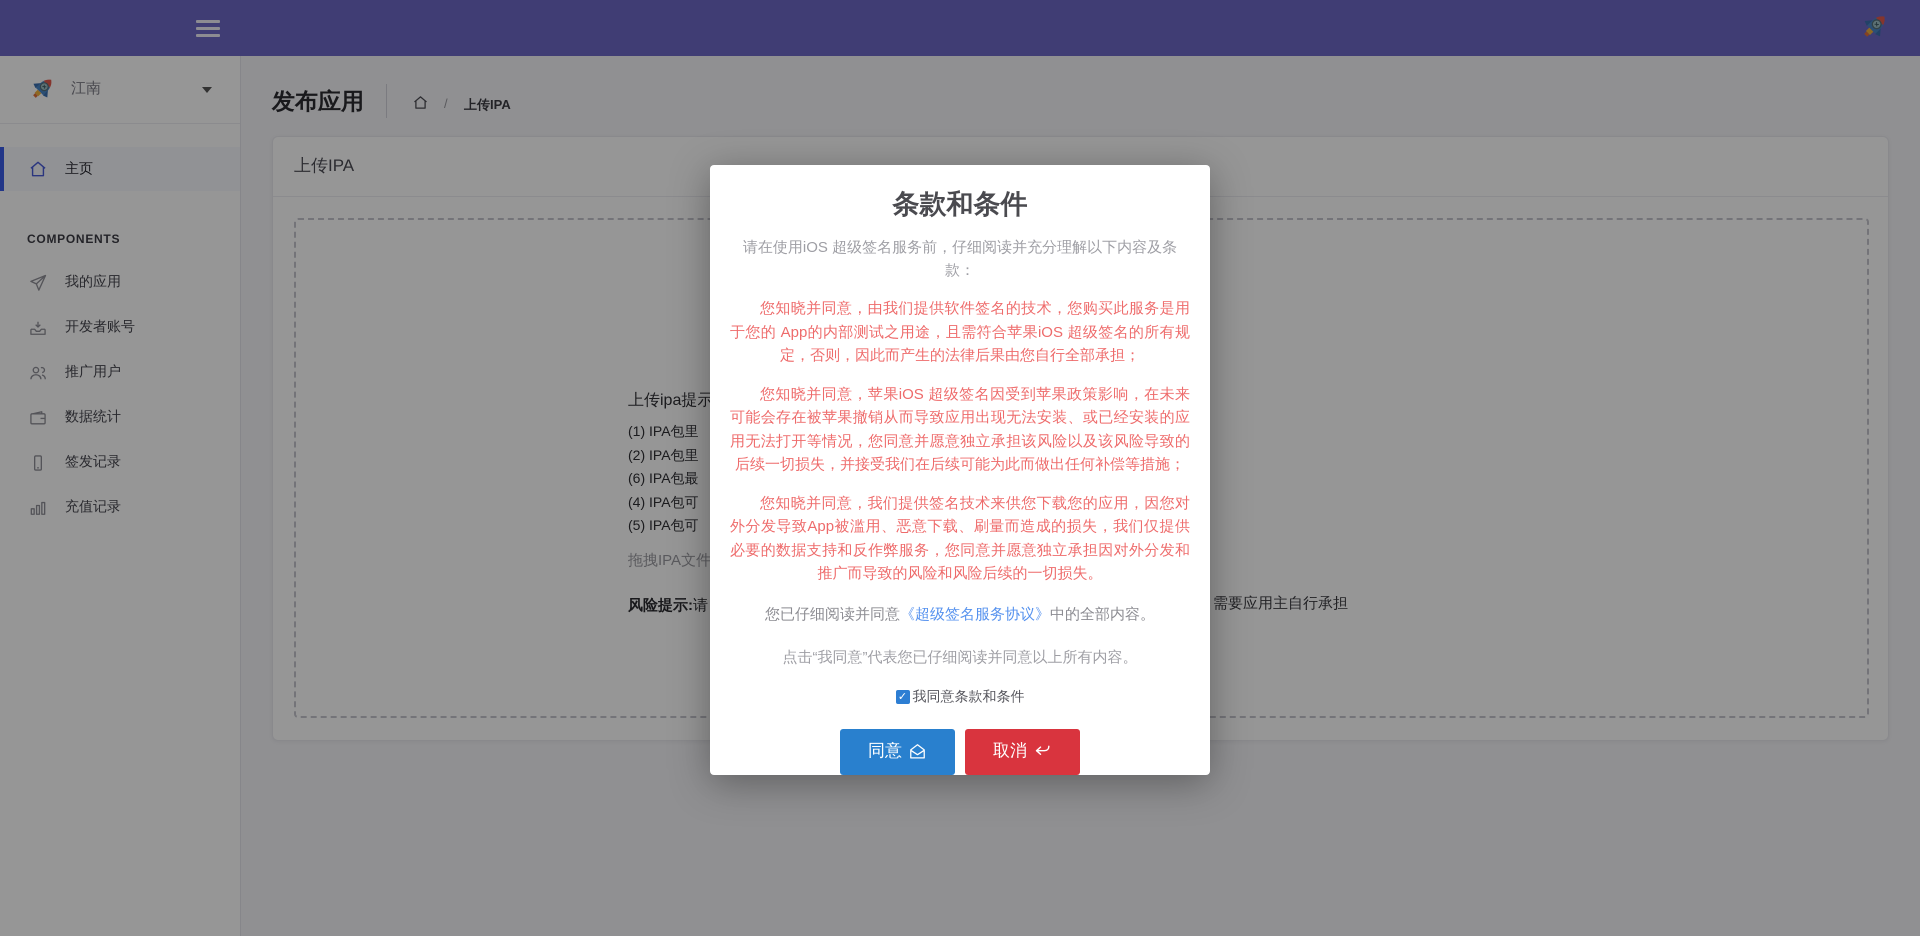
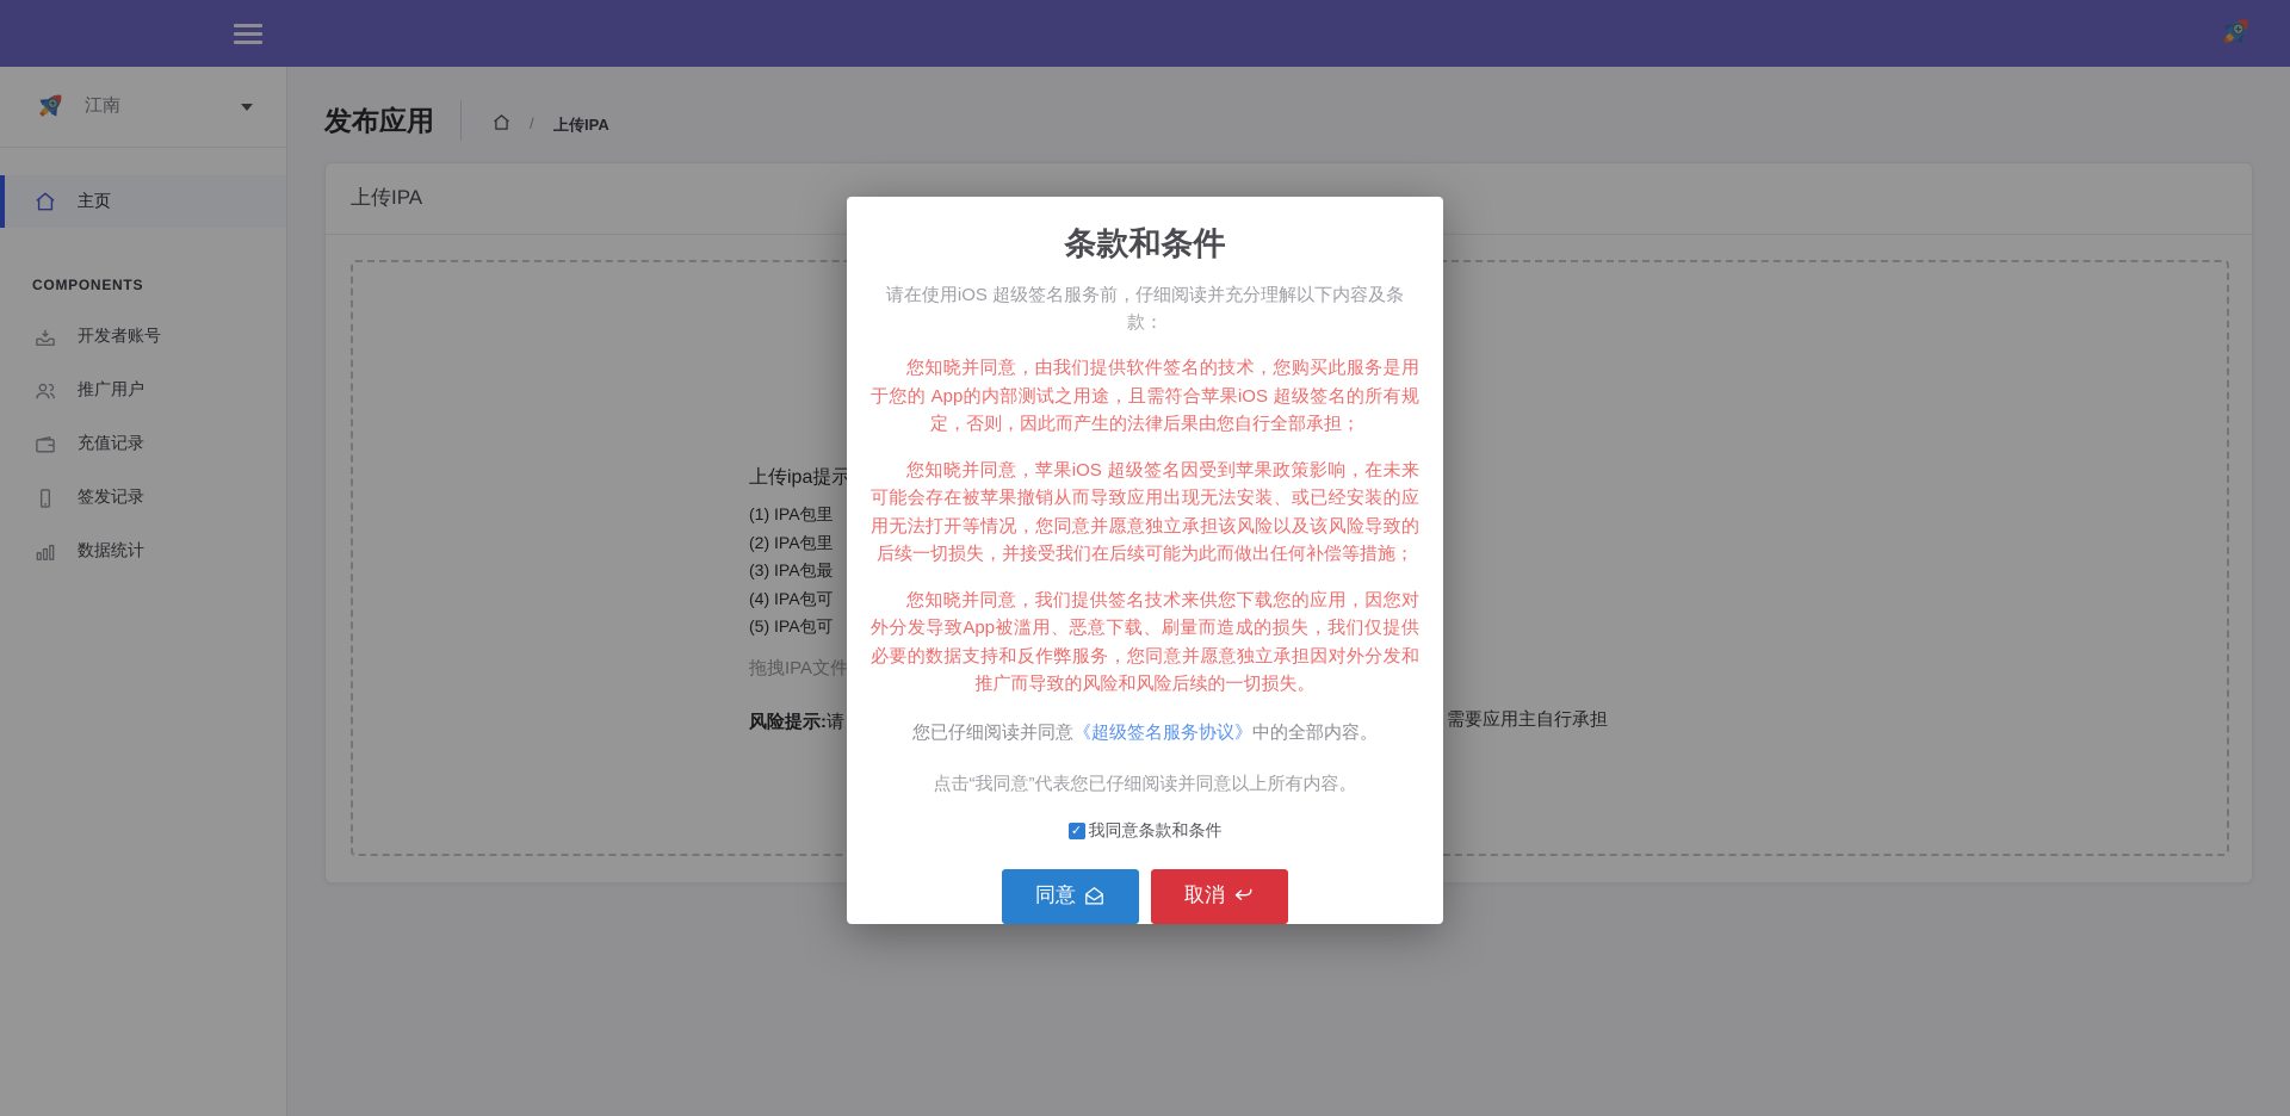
  江南
  主页
  COMPONENTS
- 我的应用
  开发者账号
  推广用户
- 数据统计
+ 充值记录
  签发记录
- 充值记录
+ 数据统计
  发布应用
  /
  上传IPA
  上传IPA
  上传ipa提示
  (1) IPA包里
  (2) IPA包里
- (6) IPA包最
+ (3) IPA包最
  (4) IPA包可
  (5) IPA包可
  拖拽IPA文件
  风险提示:请
  需要应用主自行承担
  条款和条件
  请在使用iOS 超级签名服务前，仔细阅读并充分理解以下内容及条款：
  您知晓并同意，由我们提供软件签名的技术，您购买此服务是用于您的 App的内部测试之用途，且需符合苹果iOS 超级签名的所有规定，否则，因此而产生的法律后果由您自行全部承担；
  您知晓并同意，苹果iOS 超级签名因受到苹果政策影响，在未来可能会存在被苹果撤销从而导致应用出现无法安装、或已经安装的应用无法打开等情况，您同意并愿意独立承担该风险以及该风险导致的后续一切损失，并接受我们在后续可能为此而做出任何补偿等措施；
  您知晓并同意，我们提供签名技术来供您下载您的应用，因您对外分发导致App被滥用、恶意下载、刷量而造成的损失，我们仅提供必要的数据支持和反作弊服务，您同意并愿意独立承担因对外分发和推广而导致的风险和风险后续的一切损失。
  您已仔细阅读并同意《超级签名服务协议》中的全部内容。
  点击“我同意”代表您已仔细阅读并同意以上所有内容。
  ✓
  我同意条款和条件
  同意
  取消
